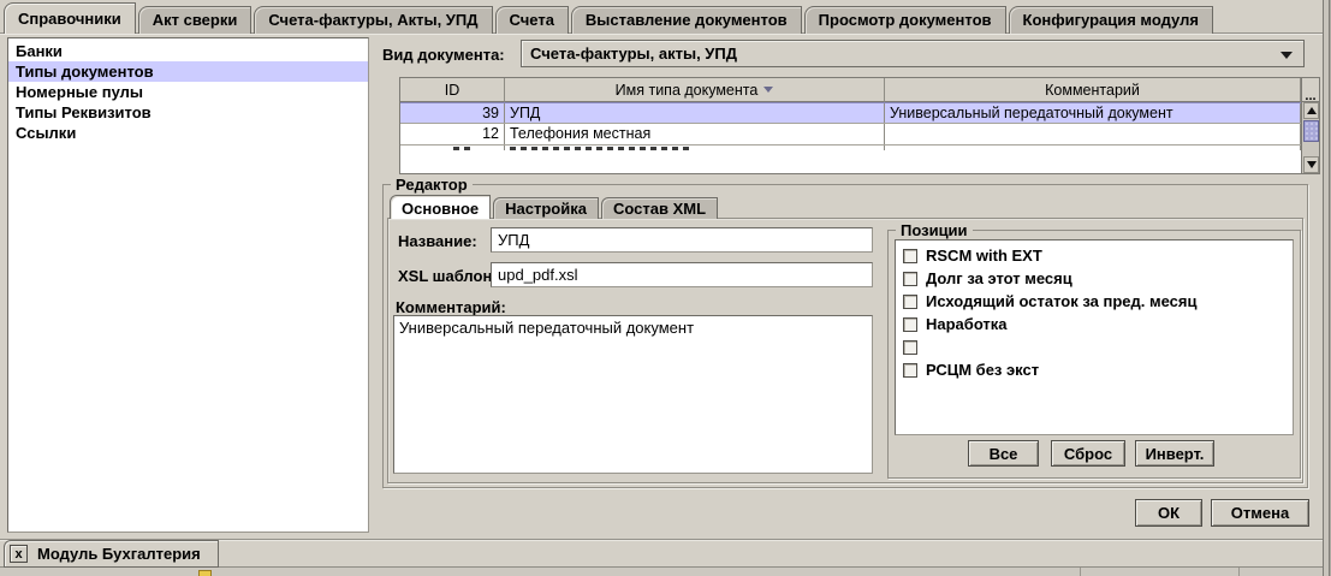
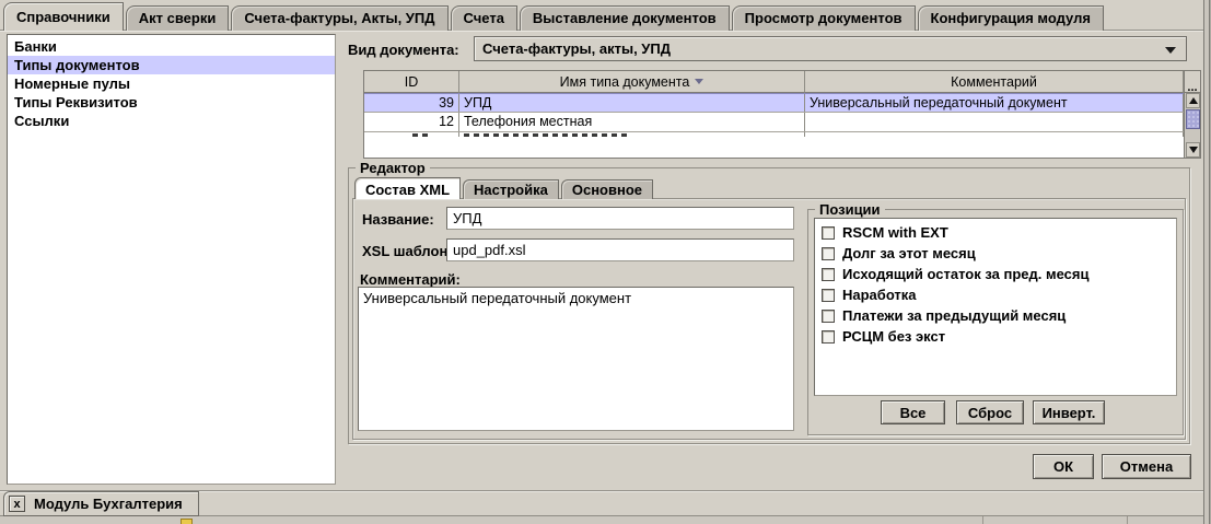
  Справочники
  Акт сверки
  Счета-фактуры, Акты, УПД
  Счета
  Выставление документов
  Просмотр документов
  Конфигурация модуля
  Банки
  Типы документов
  Номерные пулы
  Типы Реквизитов
  Ссылки
  Вид документа:
  Счета-фактуры, акты, УПД
  ID
  Имя типа документа
  Комментарий
  39
  УПД
  Универсальный передаточный документ
  12
  Телефония местная
  ...
  Редактор
- Основное
+ Состав XML
  Настройка
- Состав XML
+ Основное
  Название:
  УПД
  XSL шаблон
  upd_pdf.xsl
  Комментарий:
  Универсальный передаточный документ
  Позиции
  RSCM with EXT
  Долг за этот месяц
  Исходящий остаток за пред. месяц
  Наработка
+ Платежи за предыдущий месяц
  РСЦМ без экст
  Все
  Сброс
  Инверт.
  ОК
  Отмена
  x
  Модуль Бухгалтерия
